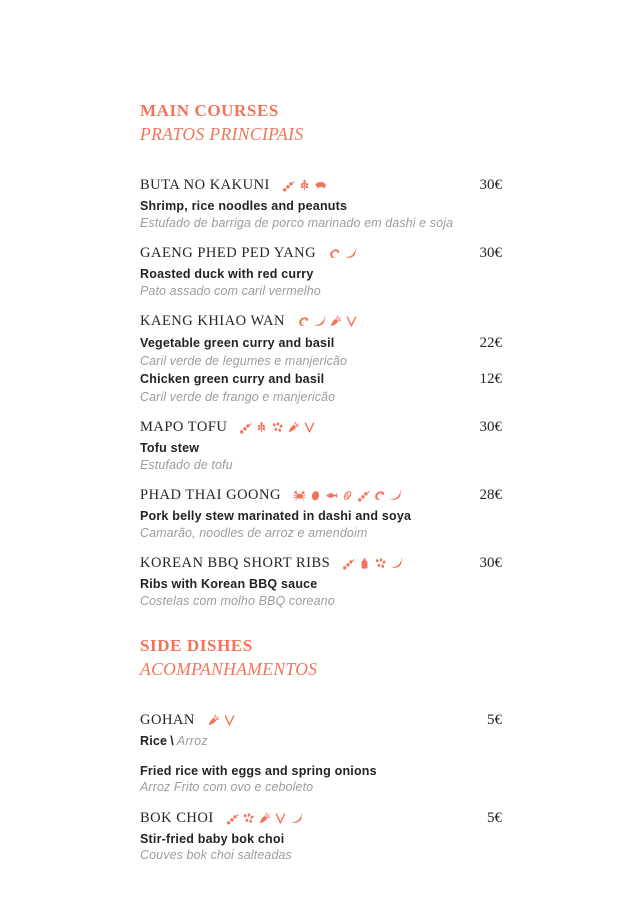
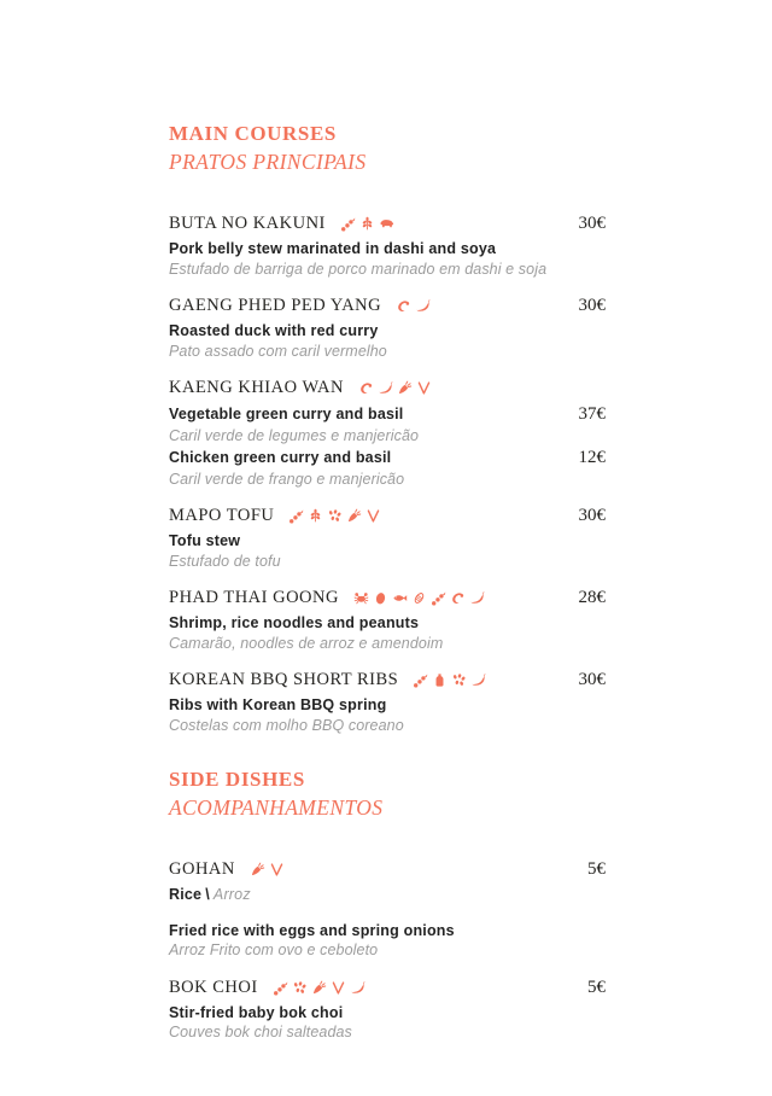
  MAIN COURSES
  PRATOS PRINCIPAIS
  BUTA NO KAKUNI
  30€
- Shrimp, rice noodles and peanuts
+ Pork belly stew marinated in dashi and soya
  Estufado de barriga de porco marinado em dashi e soja
  GAENG PHED PED YANG
  30€
  Roasted duck with red curry
  Pato assado com caril vermelho
  KAENG KHIAO WAN
  Vegetable green curry and basil
- 22€
+ 37€
  Caril verde de legumes e manjericão
  Chicken green curry and basil
  12€
  Caril verde de frango e manjericão
  MAPO TOFU
  30€
  Tofu stew
  Estufado de tofu
  PHAD THAI GOONG
  28€
- Pork belly stew marinated in dashi and soya
+ Shrimp, rice noodles and peanuts
  Camarão, noodles de arroz e amendoim
  KOREAN BBQ SHORT RIBS
  30€
- Ribs with Korean BBQ sauce
+ Ribs with Korean BBQ spring
  Costelas com molho BBQ coreano
  SIDE DISHES
  ACOMPANHAMENTOS
  GOHAN
  5€
  Rice \ Arroz
  Fried rice with eggs and spring onions
  Arroz Frito com ovo e ceboleto
  BOK CHOI
  5€
  Stir-fried baby bok choi
  Couves bok choi salteadas
